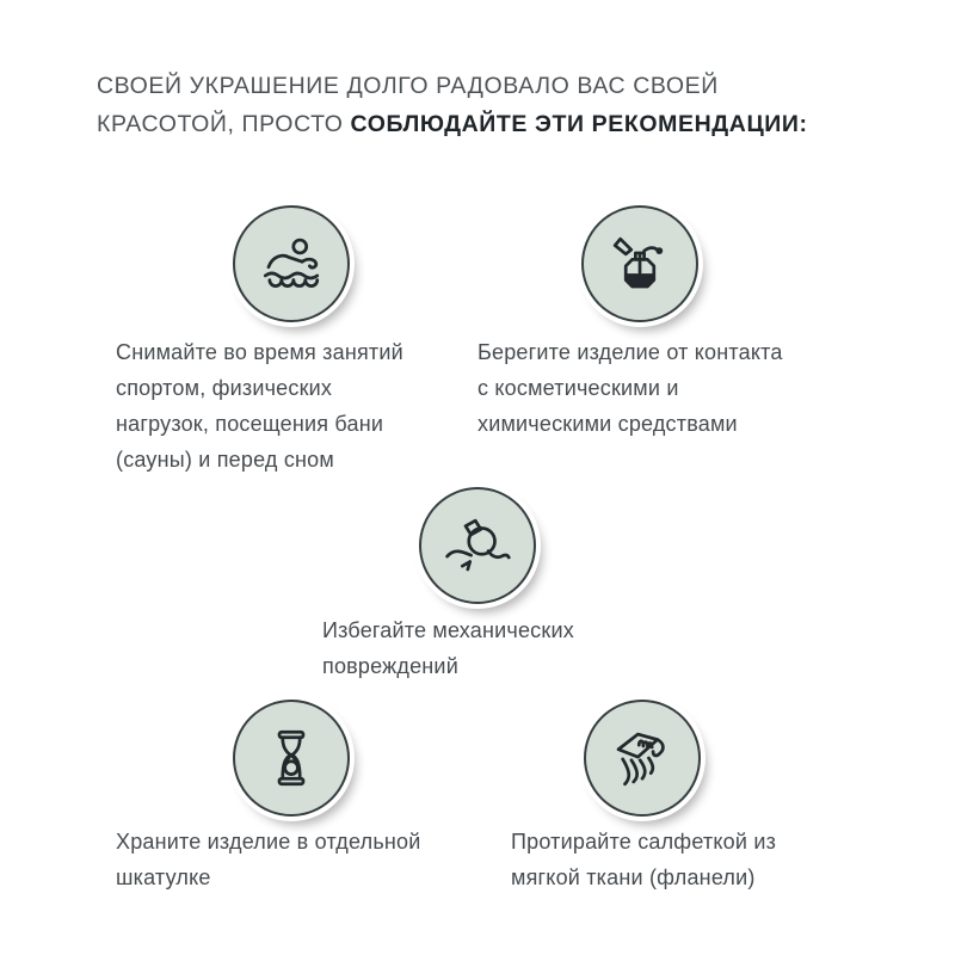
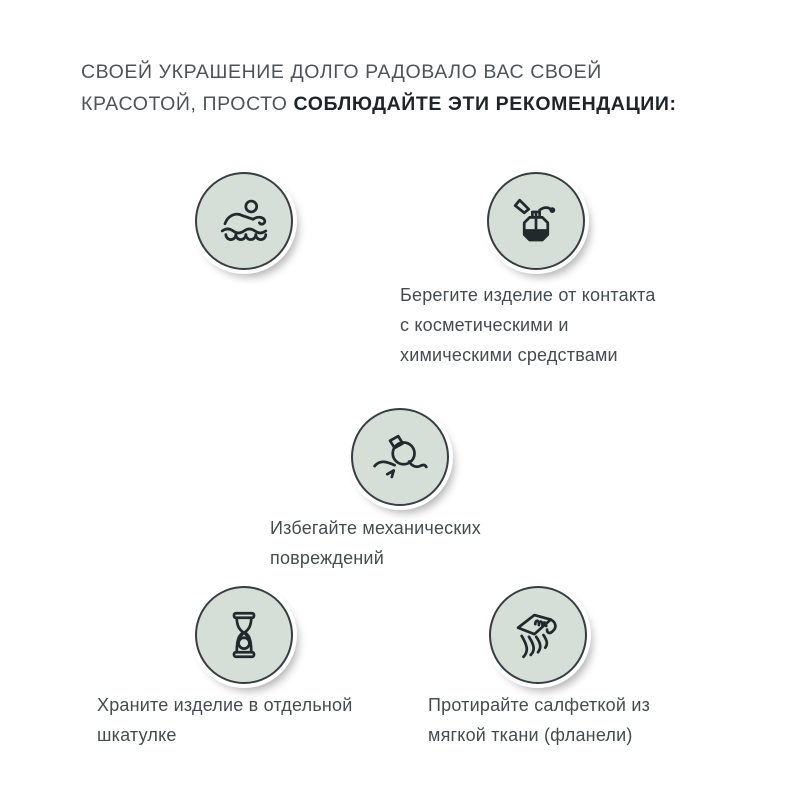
  СВОЕЙ УКРАШЕНИЕ ДОЛГО РАДОВАЛО ВАС СВОЕЙ
  КРАСОТОЙ, ПРОСТО СОБЛЮДАЙТЕ ЭТИ РЕКОМЕНДАЦИИ:
- Снимайте во время занятий
- спортом, физических
- нагрузок, посещения бани
- (сауны) и перед сном
  Берегите изделие от контакта
  с косметическими и
  химическими средствами
  Избегайте механических
  повреждений
  Храните изделие в отдельной
  шкатулке
  Протирайте салфеткой из
  мягкой ткани (фланели)
